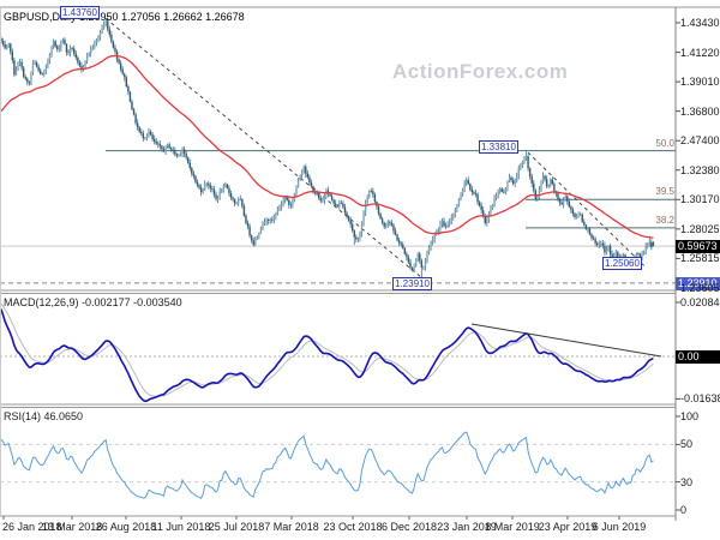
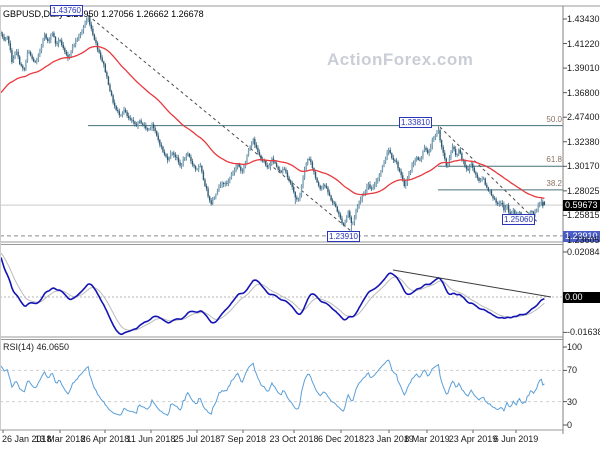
  GBPUSD,D 950 1.27056 1.26662 1.26678
  ActionForex.com
- MACD(12,26,9) -0.002177 -0.003540
  RSI(14) 46.0650
  1.43760
  1.33810
  1.25060
  1.23910
  0.59673
  1.23910
  0.00
  1.43430
  1.41220
  1.39010
  1.36800
  2.47400
  1.32380
  1.30170
  1.28025
  1.25815
  1.23605
  0.02084
  -0.0163
  100
- 50
+ 70
  30
  0
  26 Jan 2018
  13 Mar 2018
- 26 Aug 2018
+ 26 Apr 2018
  11 Jun 2018
  25 Jul 2018
- 7 Mar 2018
+ 7 Sep 2018
  23 Oct 2018
  6 Dec 2018
  23 Jan 2019
  8 Mar 2019
  23 Apr 2019
  6 Jun 2019
  50.0
- 39.5
+ 61.8
  38.2
